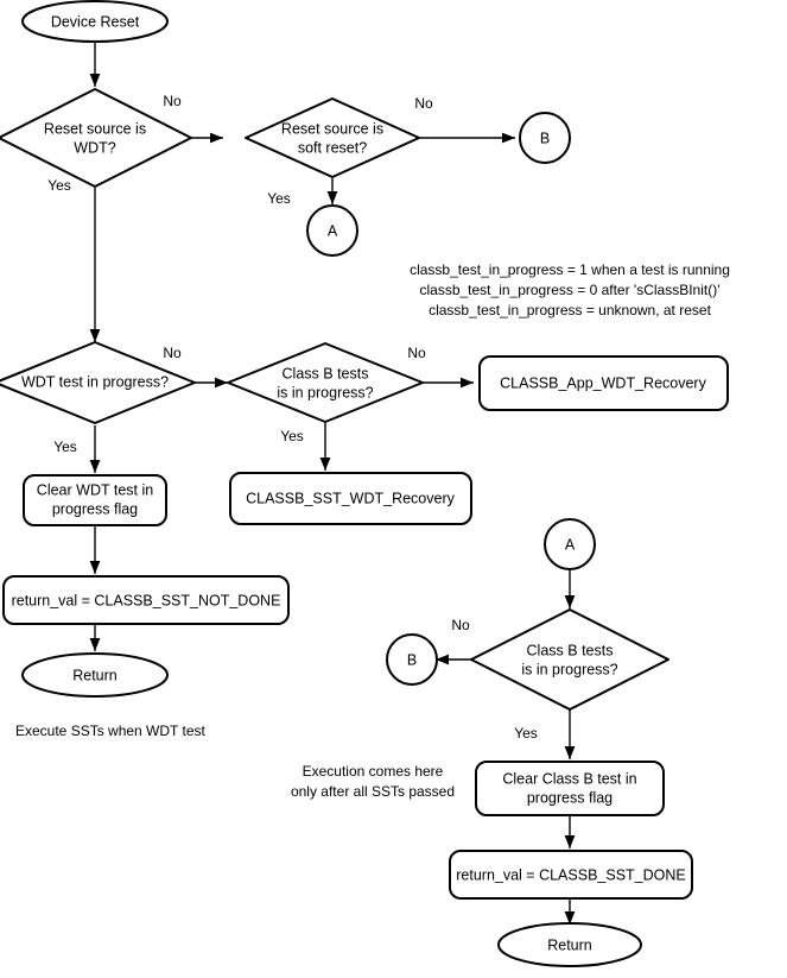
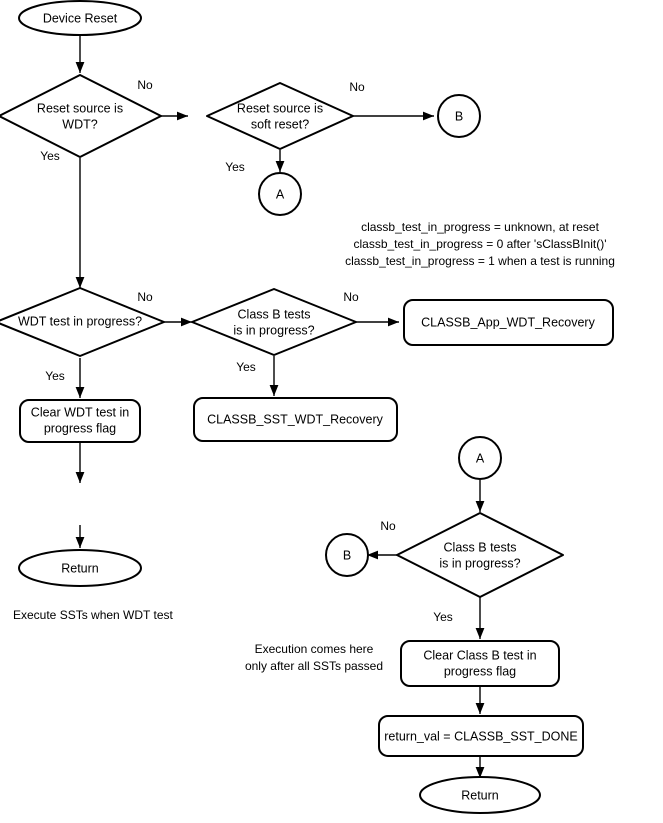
  Device Reset
  Reset source is
  WDT?
  Reset source is
  soft reset?
  B
  A
  WDT test in progress?
  Class B tests
  is in progress?
  CLASSB_App_WDT_Recovery
  CLASSB_SST_WDT_Recovery
  Clear WDT test in
  progress flag
- return_val = CLASSB_SST_NOT_DONE
  Return
  A
  Class B tests
  is in progress?
  B
  Clear Class B test in
  progress flag
  return_val = CLASSB_SST_DONE
  Return
  No
  Yes
  No
  Yes
  No
  Yes
  No
  Yes
  No
  Yes
- classb_test_in_progress = 1 when a test is running
+ classb_test_in_progress = unknown, at reset
  classb_test_in_progress = 0 after 'sClassBInit()'
- classb_test_in_progress = unknown, at reset
+ classb_test_in_progress = 1 when a test is running
  Execute SSTs when WDT test
  Execution comes here
  only after all SSTs passed
